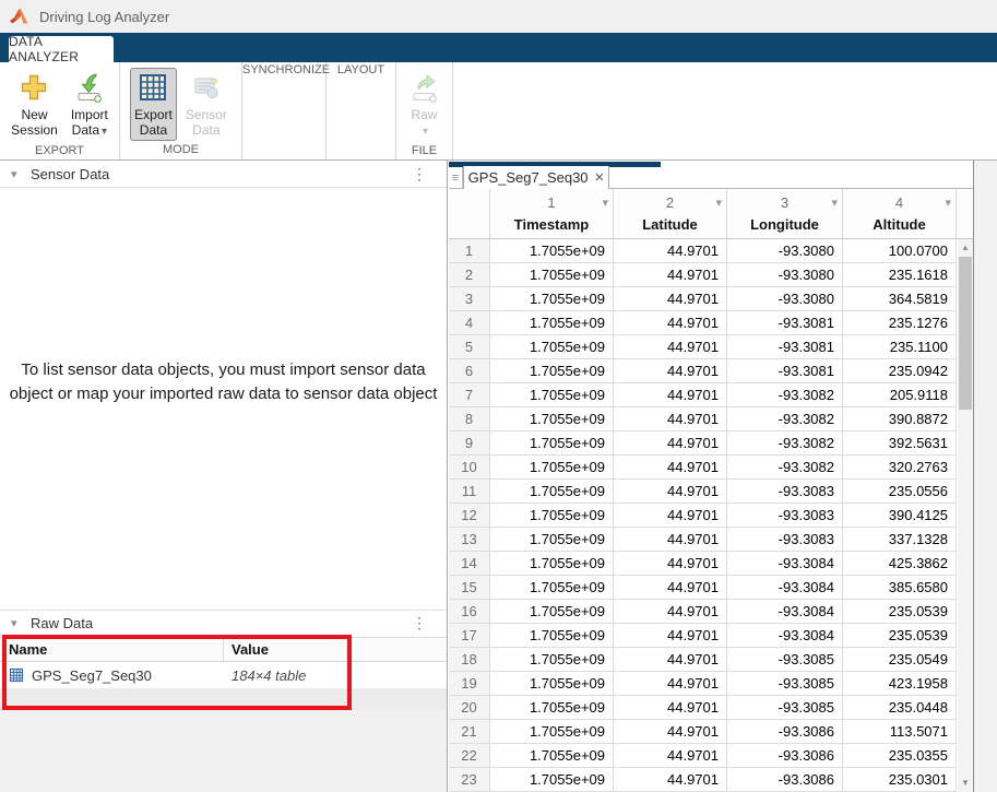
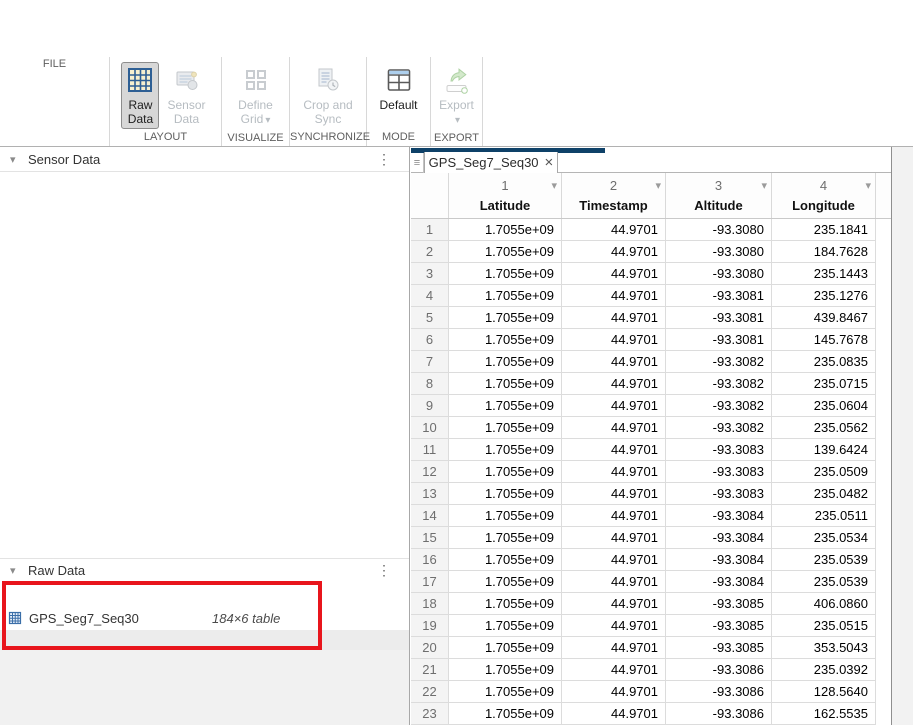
- Driving Log Analyzer
- DATA ANALYZER
- New
- Session
- Import
- Data ▾
- EXPORT
+ FILE
- Export
+ Raw
  Data
  Sensor
  Data
- MODE
+ LAYOUT
+ Define
+ Grid ▾
+ VISUALIZE
+ Crop and
+ Sync
  SYNCHRONIZ
+ Default
- LAYOUT
+ MODE
- Raw
+ Export
  ▾
- FILE
+ EXPORT
  ▾
  Sensor Data
  ⋮
- To list sensor data objects, you must import sensor data object or map your imported raw data to sensor data object
  ▾
  Raw Data
  ⋮
- Name
- Value
  GPS_Seg7_Seq30
- 184×4 table
+ 184×6 table
  ≡
  GPS_Seg7_Seq30
  ×
  1
  ▾
- Timestamp
+ Latitude
  2
  ▾
- Latitude
+ Timestamp
  3
  ▾
- Longitude
+ Altitude
  4
  ▾
- Altitude
+ Longitude
  1
  1.7055e+09
  44.9701
  -93.3080
- 100.0700
+ 235.1841
  2
  1.7055e+09
  44.9701
  -93.3080
- 235.1618
+ 184.7628
  3
  1.7055e+09
  44.9701
  -93.3080
- 364.5819
+ 235.1443
  4
  1.7055e+09
  44.9701
  -93.3081
  235.1276
  5
  1.7055e+09
  44.9701
  -93.3081
- 235.1100
+ 439.8467
  6
  1.7055e+09
  44.9701
  -93.3081
- 235.0942
+ 145.7678
  7
  1.7055e+09
  44.9701
  -93.3082
- 205.9118
+ 235.0835
  8
  1.7055e+09
  44.9701
  -93.3082
- 390.8872
+ 235.0715
  9
  1.7055e+09
  44.9701
  -93.3082
- 392.5631
+ 235.0604
  10
  1.7055e+09
  44.9701
  -93.3082
- 320.2763
+ 235.0562
  11
  1.7055e+09
  44.9701
  -93.3083
- 235.0556
+ 139.6424
  12
  1.7055e+09
  44.9701
  -93.3083
- 390.4125
+ 235.0509
  13
  1.7055e+09
  44.9701
  -93.3083
- 337.1328
+ 235.0482
  14
  1.7055e+09
  44.9701
  -93.3084
- 425.3862
+ 235.0511
  15
  1.7055e+09
  44.9701
  -93.3084
- 385.6580
+ 235.0534
  16
  1.7055e+09
  44.9701
  -93.3084
  235.0539
  17
  1.7055e+09
  44.9701
  -93.3084
  235.0539
  18
  1.7055e+09
  44.9701
  -93.3085
- 235.0549
+ 406.0860
  19
  1.7055e+09
  44.9701
  -93.3085
- 423.1958
+ 235.0515
  20
  1.7055e+09
  44.9701
  -93.3085
- 235.0448
+ 353.5043
  21
  1.7055e+09
  44.9701
  -93.3086
- 113.5071
+ 235.0392
  22
  1.7055e+09
  44.9701
  -93.3086
- 235.0355
+ 128.5640
  23
  1.7055e+09
  44.9701
  -93.3086
- 235.0301
+ 162.5535
- ▲
- ▼
